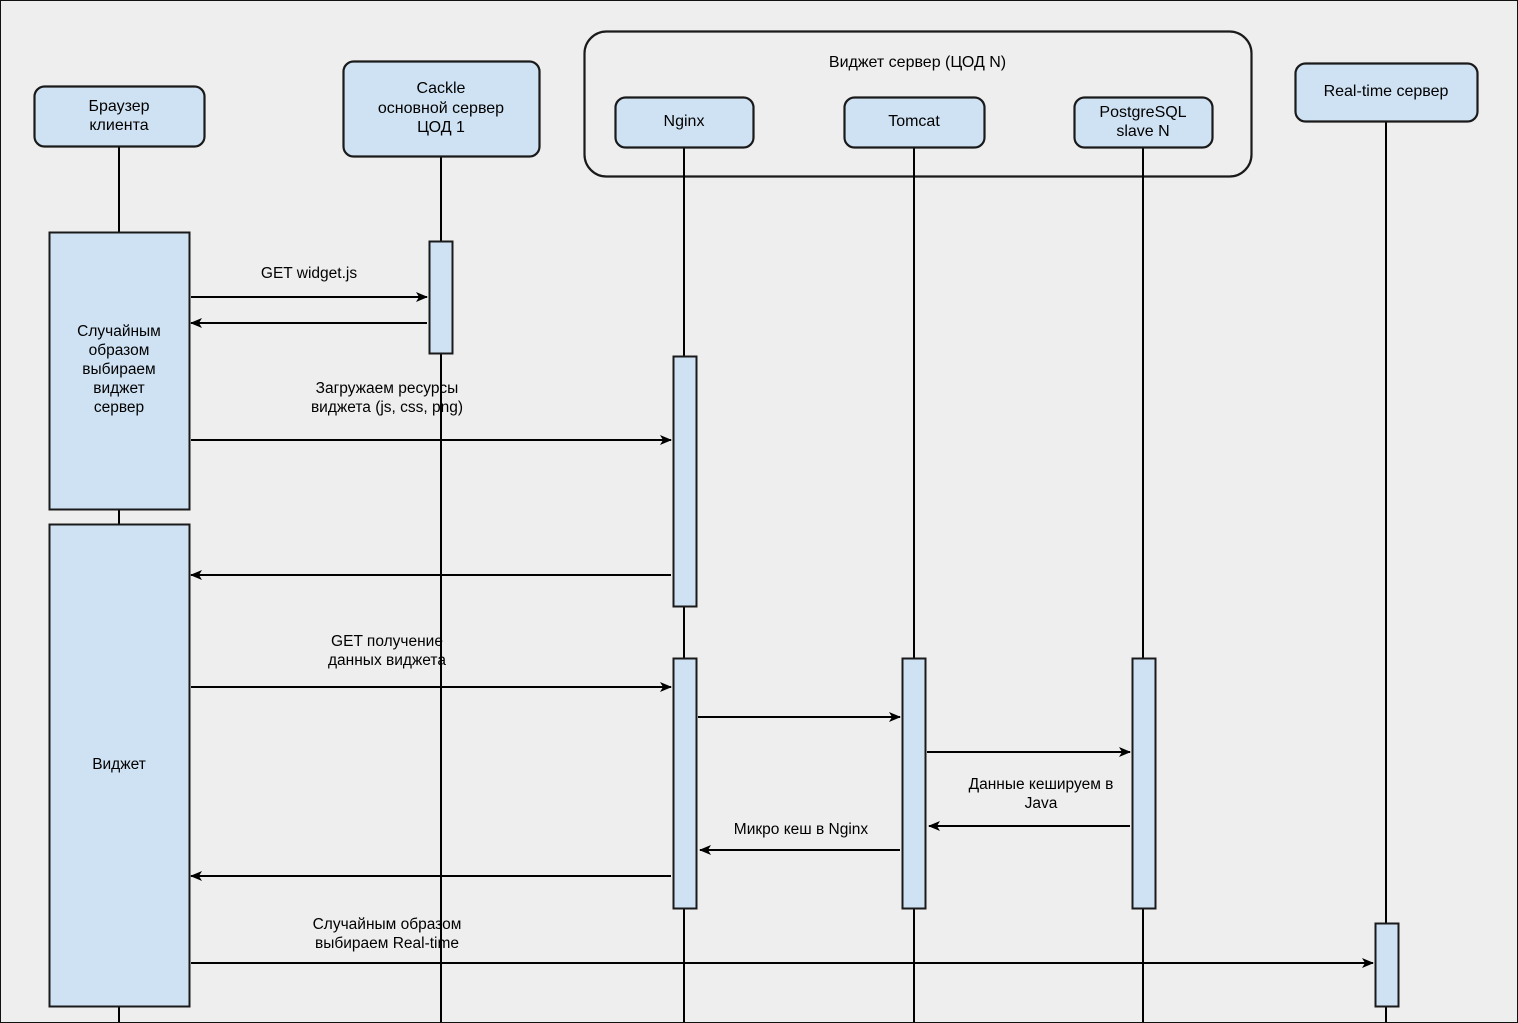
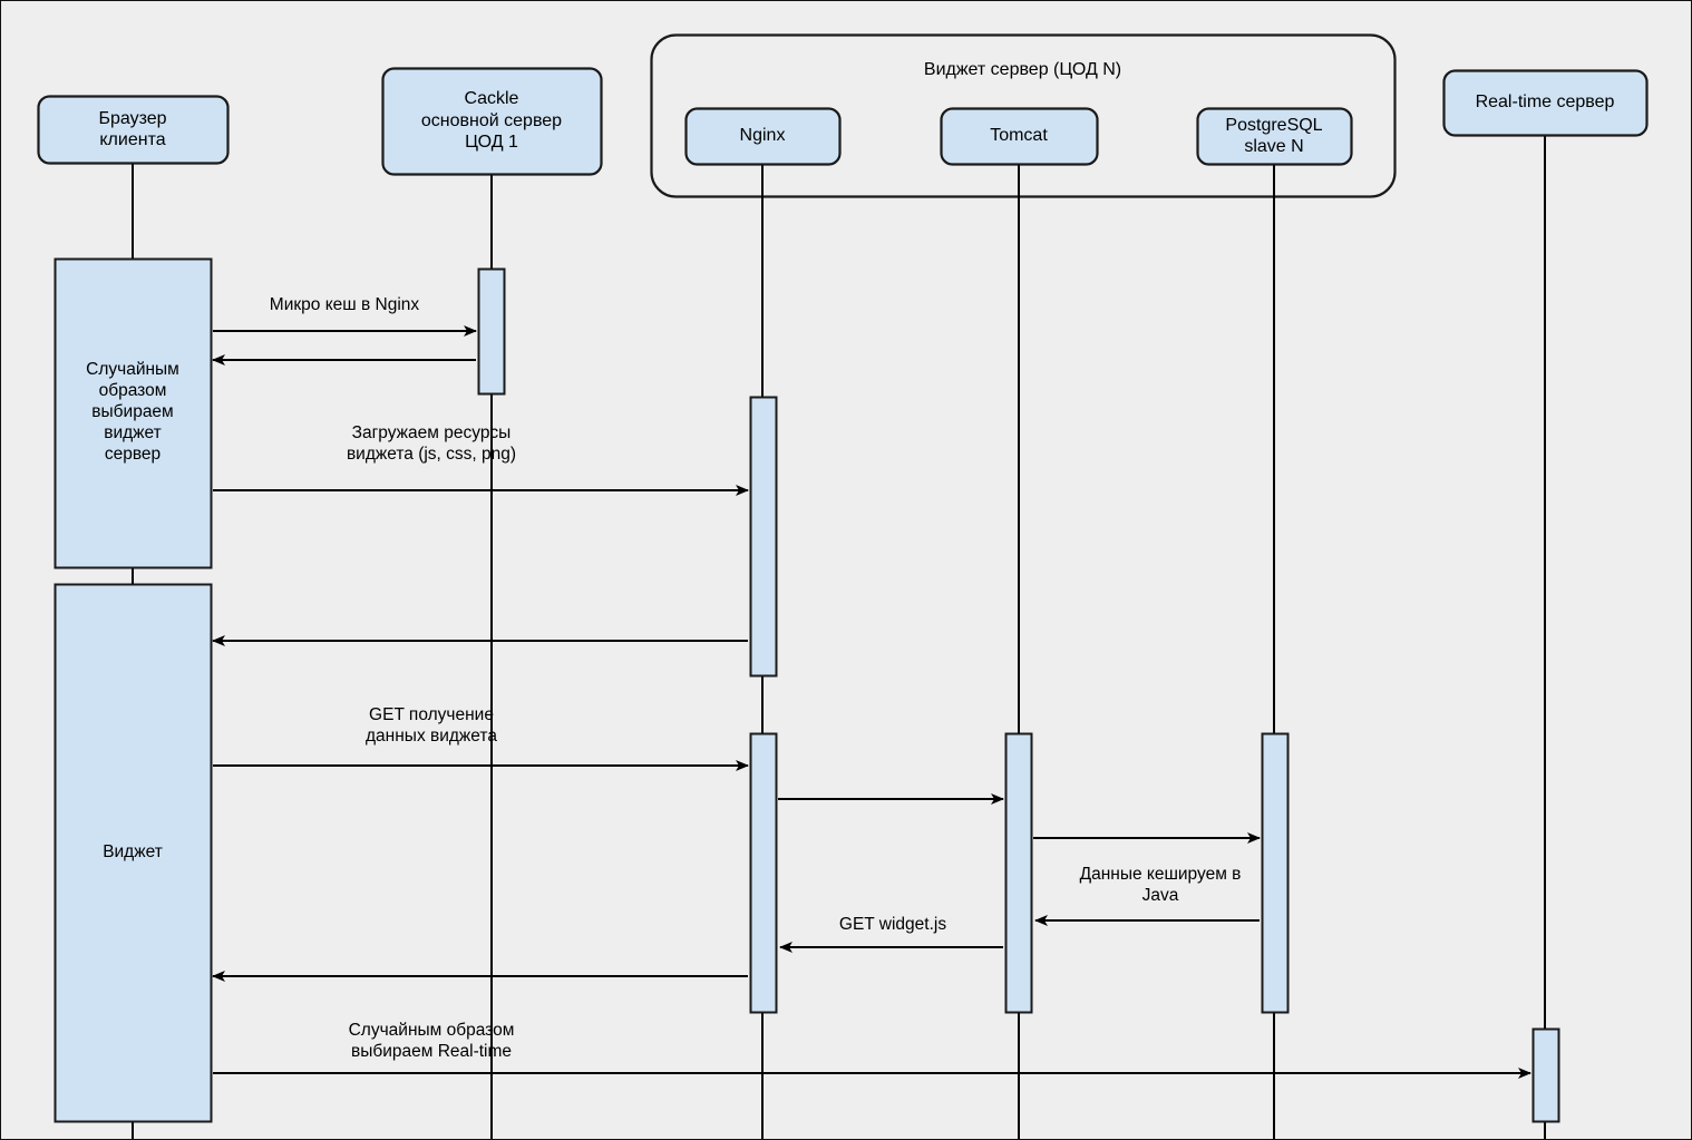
  Виджет сервер (ЦОД N)
  Случайным
  образом
  выбираем
  виджет
  сервер
  Виджет
- GET widget.js
+ Микро кеш в Nginx
  Загружаем ресурсы
  виджета (js, css, png)
  GET получение
  данных виджета
  Данные кешируем в
  Java
- Микро кеш в Nginx
+ GET widget.js
  Случайным образом
  выбираем Real-time
  Браузер
  клиента
  Cackle
  основной сервер
  ЦОД 1
  Nginx
  Tomcat
  PostgreSQL
  slave N
  Real-time сервер
